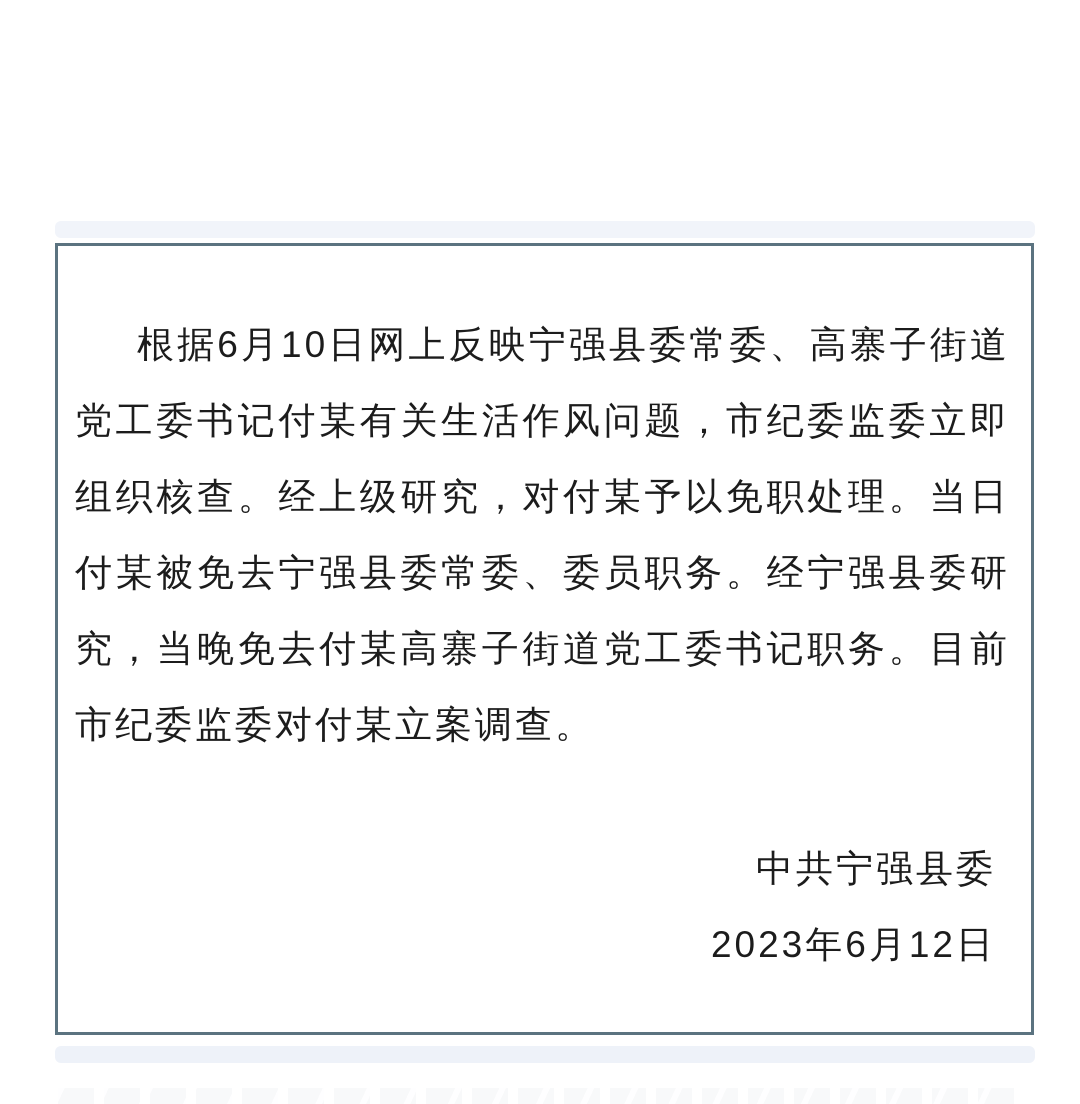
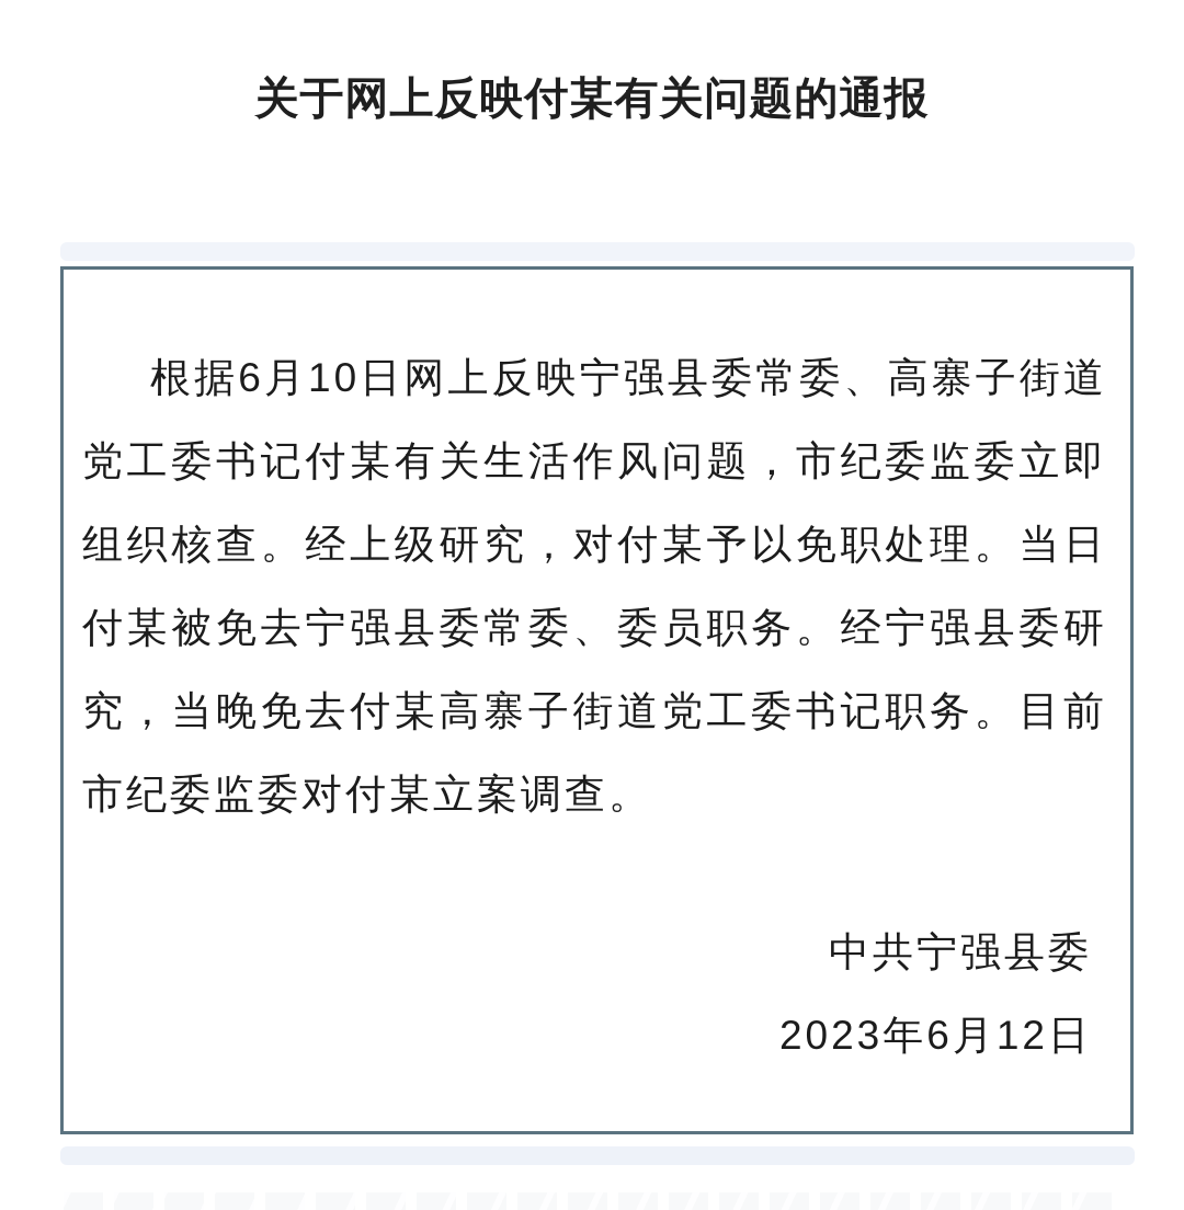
+ 关于网上反映付某有关问题的通报
  根据6月10日网上反映宁强县委常委、高寨子街道党工委书记付某有关生活作风问题，市纪委监委立即组织核查。经上级研究，对付某予以免职处理。当日付某被免去宁强县委常委、委员职务。经宁强县委研究，当晚免去付某高寨子街道党工委书记职务。目前市纪委监委对付某立案调查。
  中共宁强县委
  2023年6月12日
